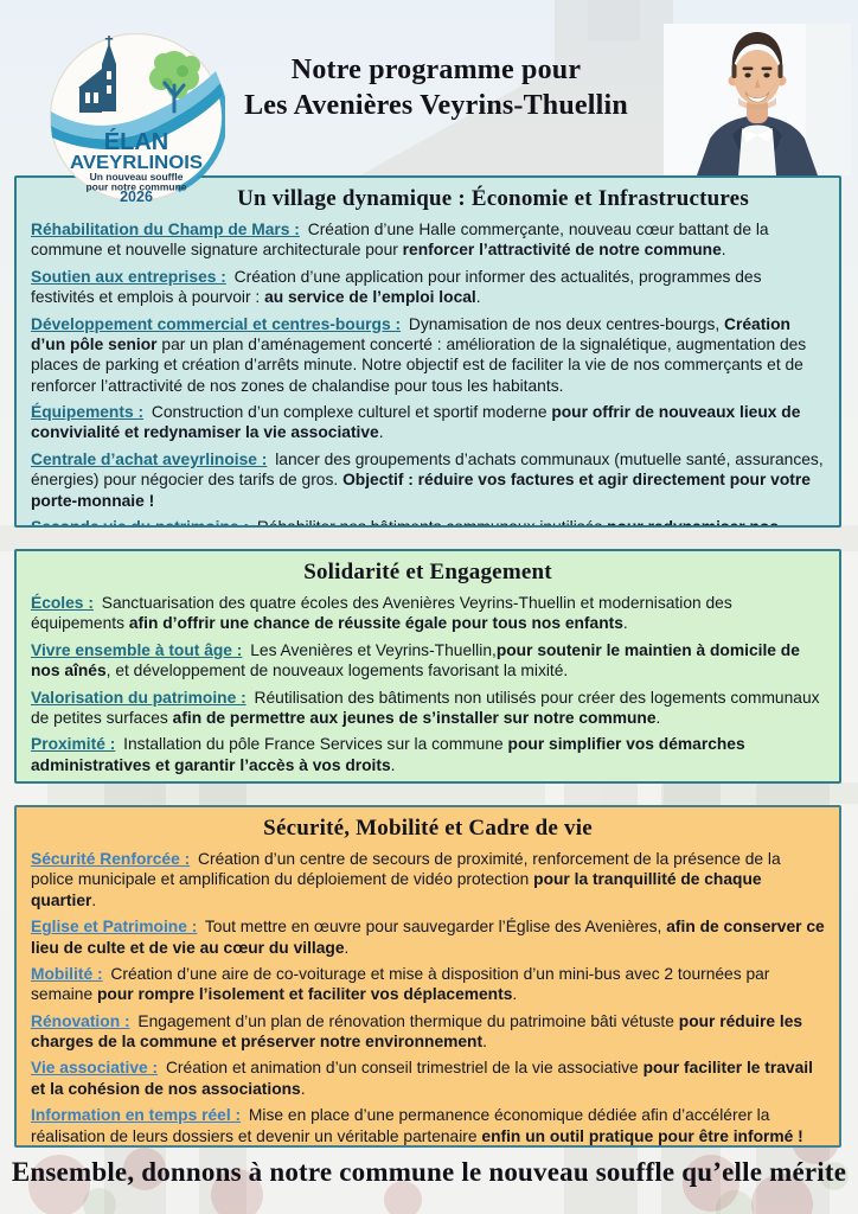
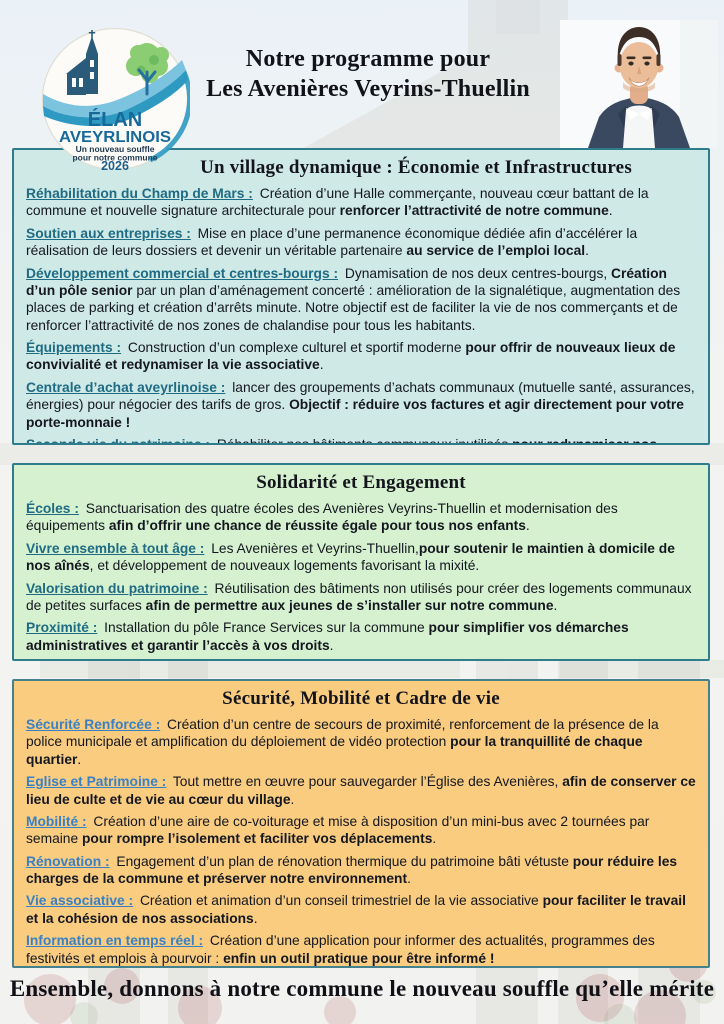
  ÉLAN
  AVEYRLINOIS
  Un nouveau souffle
  pour notre commune
  2026
  Notre programme pour
  Les Avenières Veyrins-Thuellin
  Un village dynamique : Économie et Infrastructures
  Réhabilitation du Champ de Mars : Création d’une Halle commerçante, nouveau cœur battant de la commune et nouvelle signature architecturale pour renforcer l’attractivité de notre commune.
- Soutien aux entreprises : Création d’une application pour informer des actualités, programmes des festivités et emplois à pourvoir : au service de l’emploi local.
+ Soutien aux entreprises : Mise en place d’une permanence économique dédiée afin d’accélérer la réalisation de leurs dossiers et devenir un véritable partenaire au service de l’emploi local.
  Développement commercial et centres-bourgs : Dynamisation de nos deux centres-bourgs, Création d’un pôle senior par un plan d’aménagement concerté : amélioration de la signalétique, augmentation des places de parking et création d’arrêts minute. Notre objectif est de faciliter la vie de nos commerçants et de renforcer l’attractivité de nos zones de chalandise pour tous les habitants.
  Équipements : Construction d’un complexe culturel et sportif moderne pour offrir de nouveaux lieux de convivialité et redynamiser la vie associative.
  Centrale d’achat aveyrlinoise : lancer des groupements d’achats communaux (mutuelle santé, assurances, énergies) pour négocier des tarifs de gros. Objectif : réduire vos factures et agir directement pour votre porte-monnaie !
  Solidarité et Engagement
  Écoles : Sanctuarisation des quatre écoles des Avenières Veyrins-Thuellin et modernisation des équipements afin d’offrir une chance de réussite égale pour tous nos enfants.
  Vivre ensemble à tout âge : Les Avenières et Veyrins-Thuellin,pour soutenir le maintien à domicile de nos aînés, et développement de nouveaux logements favorisant la mixité.
  Valorisation du patrimoine : Réutilisation des bâtiments non utilisés pour créer des logements communaux de petites surfaces afin de permettre aux jeunes de s’installer sur notre commune.
  Proximité : Installation du pôle France Services sur la commune pour simplifier vos démarches administratives et garantir l’accès à vos droits.
  Sécurité, Mobilité et Cadre de vie
  Sécurité Renforcée : Création d’un centre de secours de proximité, renforcement de la présence de la police municipale et amplification du déploiement de vidéo protection pour la tranquillité de chaque quartier.
  Eglise et Patrimoine : Tout mettre en œuvre pour sauvegarder l’Église des Avenières, afin de conserver ce lieu de culte et de vie au cœur du village.
  Mobilité : Création d’une aire de co-voiturage et mise à disposition d’un mini-bus avec 2 tournées par semaine pour rompre l’isolement et faciliter vos déplacements.
  Rénovation : Engagement d’un plan de rénovation thermique du patrimoine bâti vétuste pour réduire les charges de la commune et préserver notre environnement.
  Vie associative : Création et animation d’un conseil trimestriel de la vie associative pour faciliter le travail et la cohésion de nos associations.
- Information en temps réel : Mise en place d’une permanence économique dédiée afin d’accélérer la réalisation de leurs dossiers et devenir un véritable partenaire enfin un outil pratique pour être informé !
+ Information en temps réel : Création d’une application pour informer des actualités, programmes des festivités et emplois à pourvoir : enfin un outil pratique pour être informé !
  Ensemble, donnons à notre commune le nouveau souffle qu’elle mérite
